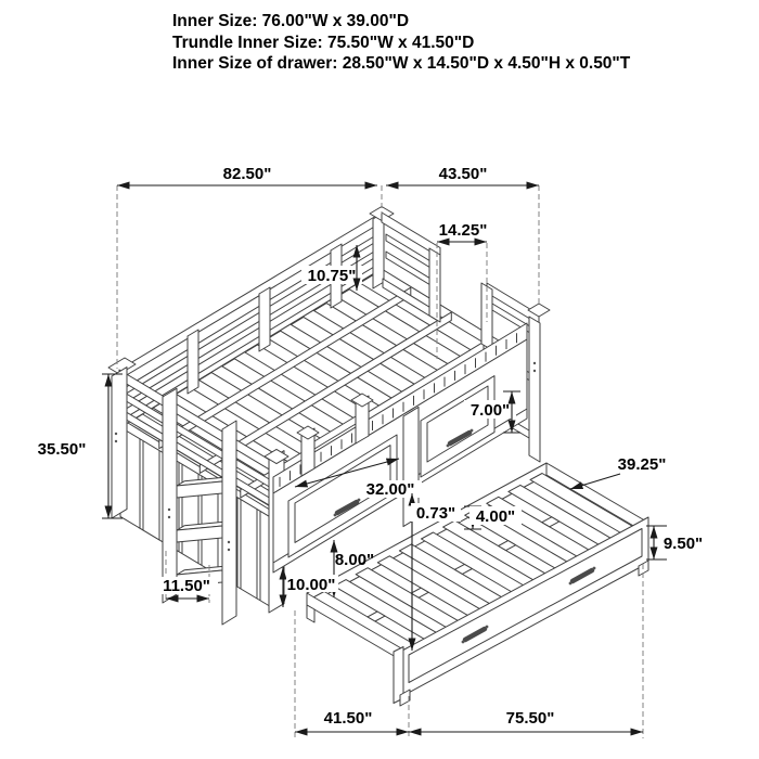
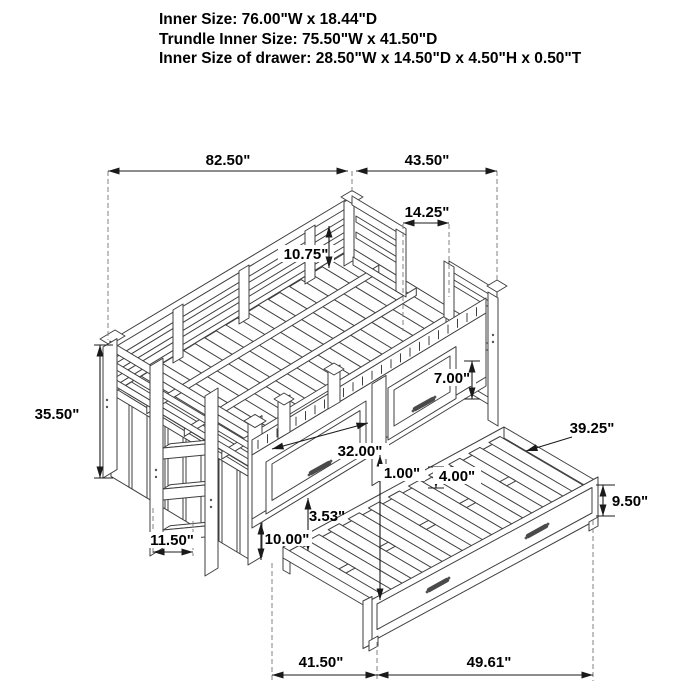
- Inner Size: 76.00"W x 39.00"D
+ Inner Size: 76.00"W x 18.44"D
  Trundle Inner Size: 75.50"W x 41.50"D
  Inner Size of drawer: 28.50"W x 14.50"D x 4.50"H x 0.50"T
  82.50"
  43.50"
  14.25"
  10.75"
  35.50"
  11.50"
  7.00"
  32.00"
- 0.73"
+ 1.00"
  4.00"
- 8.00"
+ 3.53"
  10.00"
  39.25"
  9.50"
  41.50"
- 75.50"
+ 49.61"
